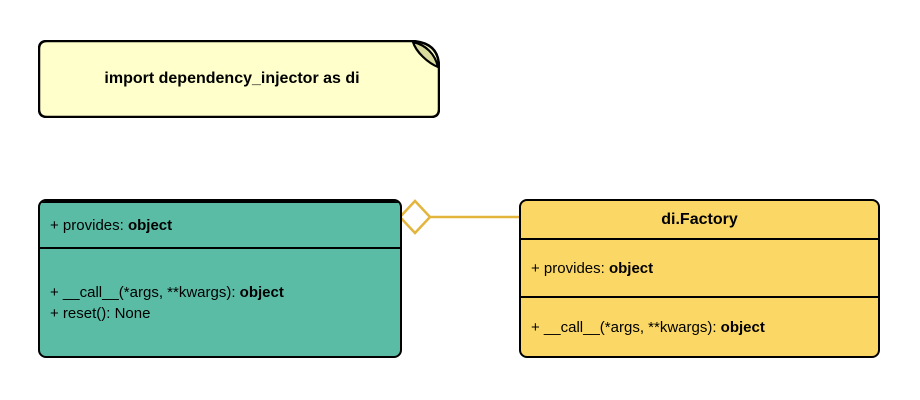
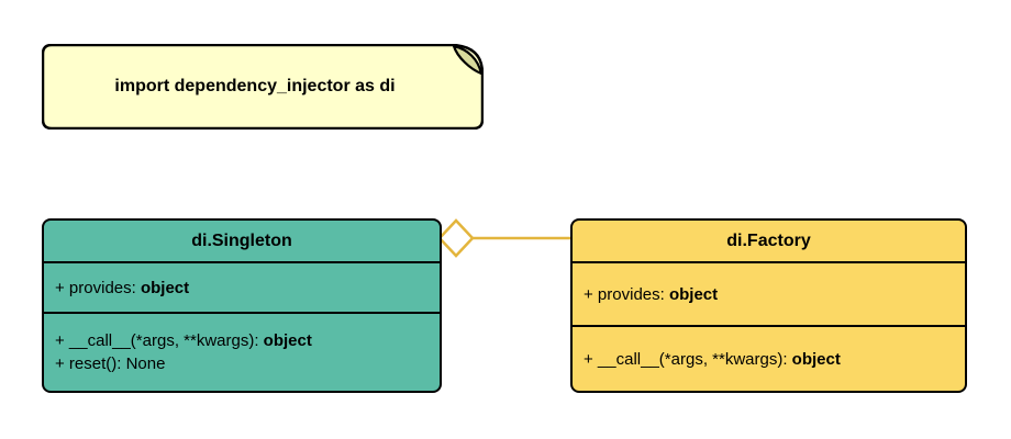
  import dependency_injector as di
+ di.Singleton
  + provides: object
  + __call__(*args, **kwargs): object
  + reset(): None
  di.Factory
  + provides: object
  + __call__(*args, **kwargs): object
